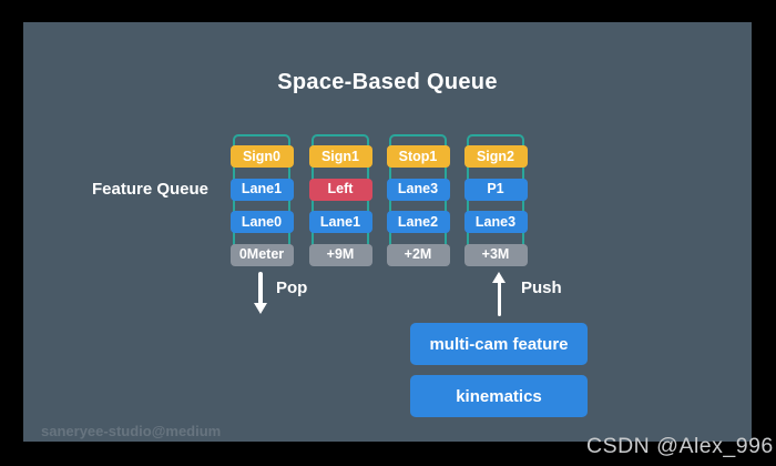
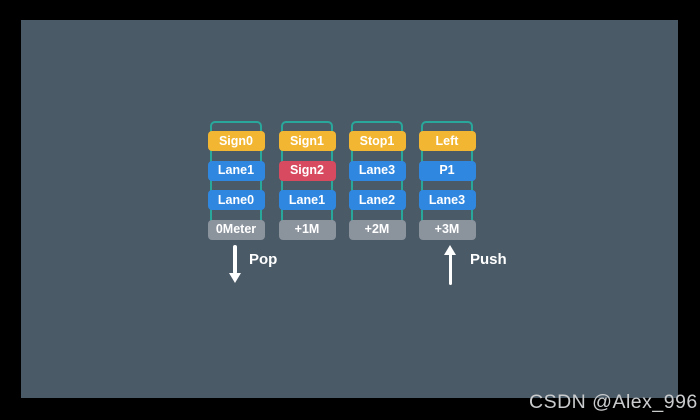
- Space-Based Queue
- Feature Queue
  Sign0
  Lane1
  Lane0
  0Meter
  Sign1
- Left
+ Sign2
  Lane1
- +9M
+ +1M
  Stop1
  Lane3
  Lane2
  +2M
- Sign2
+ Left
  P1
  Lane3
  +3M
  Pop
  Push
- multi-cam feature
- kinematics
- saneryee-studio@medium
  CSDN @Alex_996
